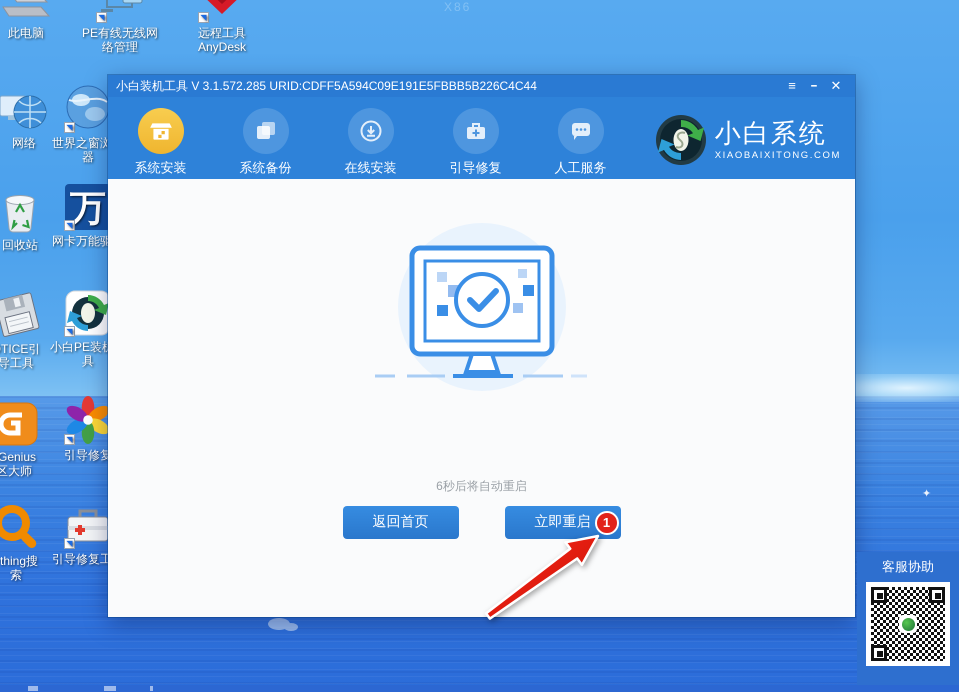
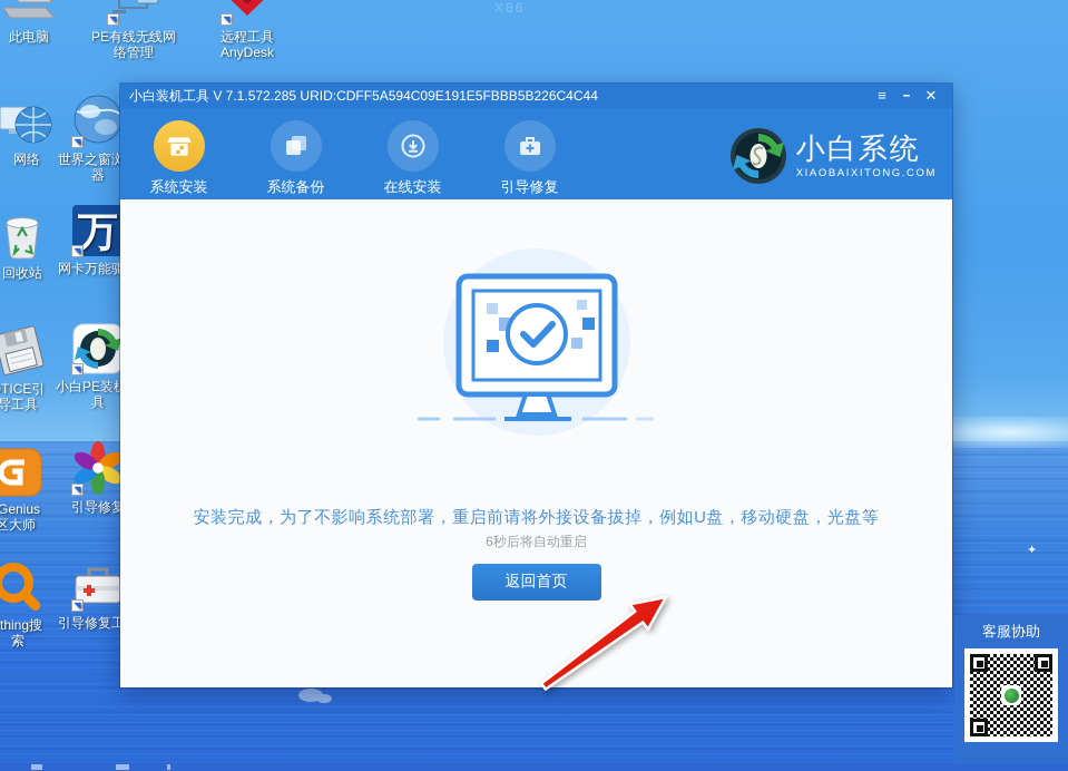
  X86
  ✦
  此电脑
  ◥
  PE有线无线网
  络管理
  ◥
  远程工具
  AnyDesk
  网络
  ◥
  世界之窗浏
  器
  回收站
  万
  ◥
  网卡万能驱
  TICE引
  导工具
  ◥
  小白PE装
  具
  Genius
  区大师
  ◥
  引导修复
  thing搜
  索
  ◥
  引导修复工
- 小白装机工具 V 3.1.572.285 URID:CDFF5A594C09E191E5FBBB5B226C4C44
+ 小白装机工具 V 7.1.572.285 URID:CDFF5A594C09E191E5FBBB5B226C4C44
  ≡
  ━
  ✕
  系统安装
  系统备份
  在线安装
  引导修复
- 人工服务
  小白系统
  XIAOBAIXITONG.COM
+ 安装完成，为了不影响系统部署，重启前请将外接设备拔掉，例如U盘，移动硬盘，光盘等
  6秒后将自动重启
  返回首页
- 立即重启
- 1
  客服协助
